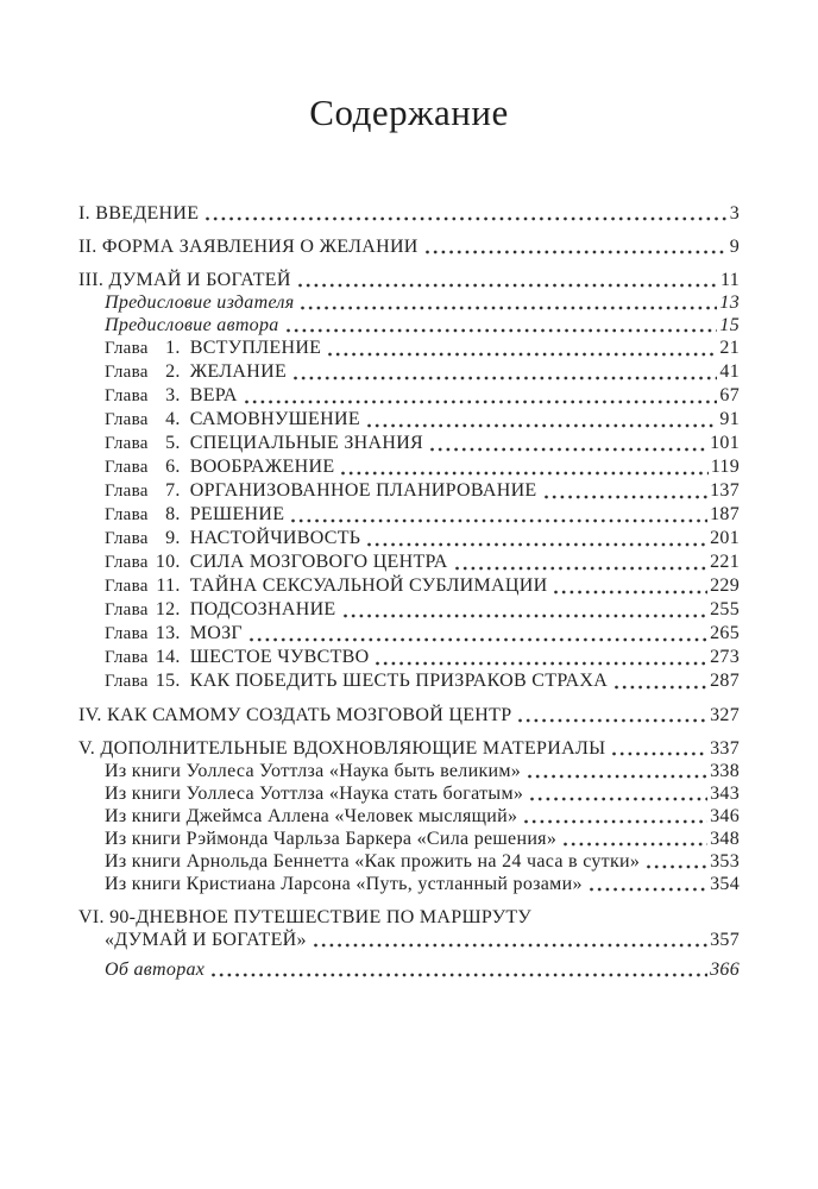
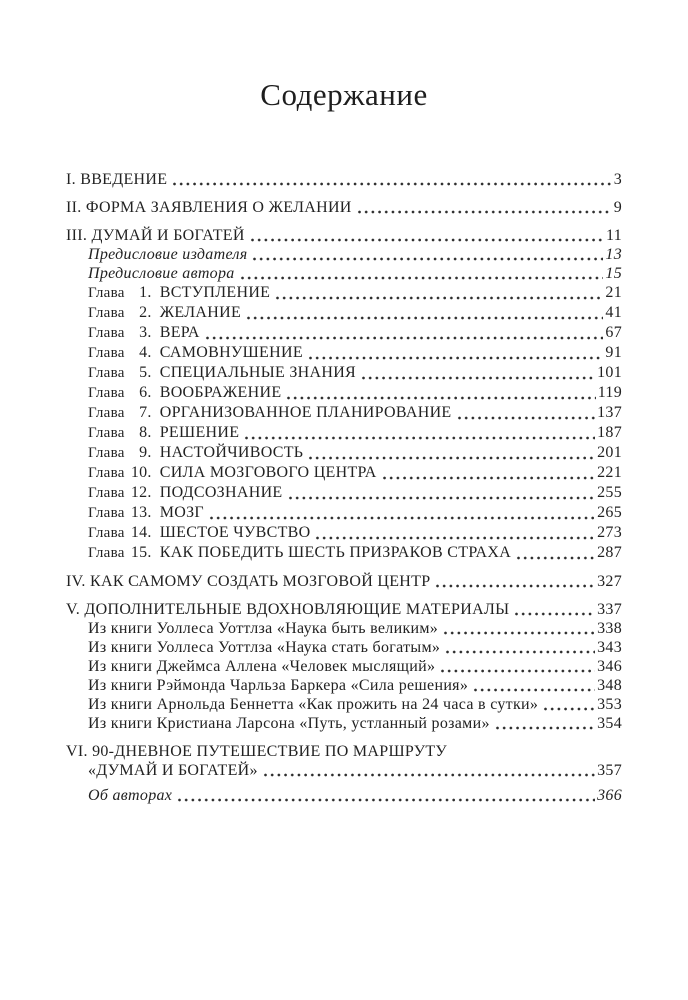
  Содержание
  I. ВВЕДЕНИЕ
  3
  II. ФОРМА ЗАЯВЛЕНИЯ О ЖЕЛАНИИ
  9
  III. ДУМАЙ И БОГАТЕЙ
  11
  Предисловие издателя
  13
  Предисловие автора
  15
  Глава 1. ВСТУПЛЕНИЕ
  21
  Глава 2. ЖЕЛАНИЕ
  41
  Глава 3. ВЕРА
  67
  Глава 4. САМОВНУШЕНИЕ
  91
  Глава 5. СПЕЦИАЛЬНЫЕ ЗНАНИЯ
  101
  Глава 6. ВООБРАЖЕНИЕ
  119
  Глава 7. ОРГАНИЗОВАННОЕ ПЛАНИРОВАНИЕ
  137
  Глава 8. РЕШЕНИЕ
  187
  Глава 9. НАСТОЙЧИВОСТЬ
  201
  Глава 10. СИЛА МОЗГОВОГО ЦЕНТРА
  221
- Глава 11. ТАЙНА СЕКСУАЛЬНОЙ СУБЛИМАЦИИ
- 229
  Глава 12. ПОДСОЗНАНИЕ
  255
  Глава 13. МОЗГ
  265
  Глава 14. ШЕСТОЕ ЧУВСТВО
  273
  Глава 15. КАК ПОБЕДИТЬ ШЕСТЬ ПРИЗРАКОВ СТРАХА
  287
  IV. КАК САМОМУ СОЗДАТЬ МОЗГОВОЙ ЦЕНТР
  327
  V. ДОПОЛНИТЕЛЬНЫЕ ВДОХНОВЛЯЮЩИЕ МАТЕРИАЛЫ
  337
  Из книги Уоллеса Уоттлза «Наука быть великим»
  338
  Из книги Уоллеса Уоттлза «Наука стать богатым»
  343
  Из книги Джеймса Аллена «Человек мыслящий»
  346
  Из книги Рэймонда Чарльза Баркера «Сила решения»
  348
  Из книги Арнольда Беннетта «Как прожить на 24 часа в сутки»
  353
  Из книги Кристиана Ларсона «Путь, устланный розами»
  354
  VI. 90-ДНЕВНОЕ ПУТЕШЕСТВИЕ ПО МАРШРУТУ
  «ДУМАЙ И БОГАТЕЙ»
  357
  Об авторах
  366
